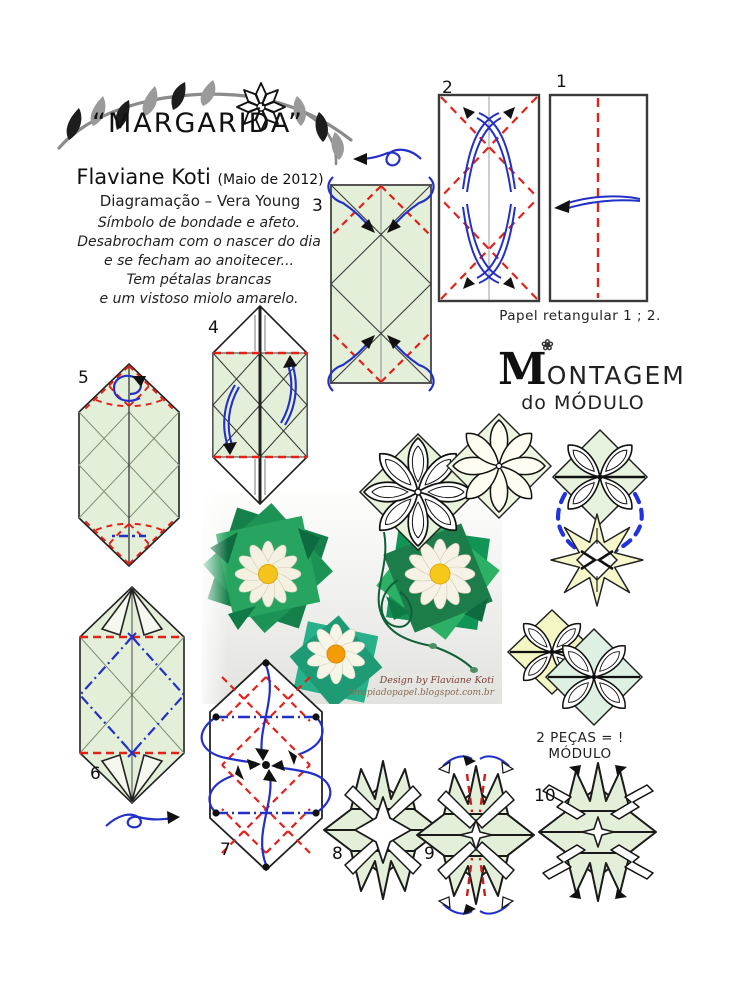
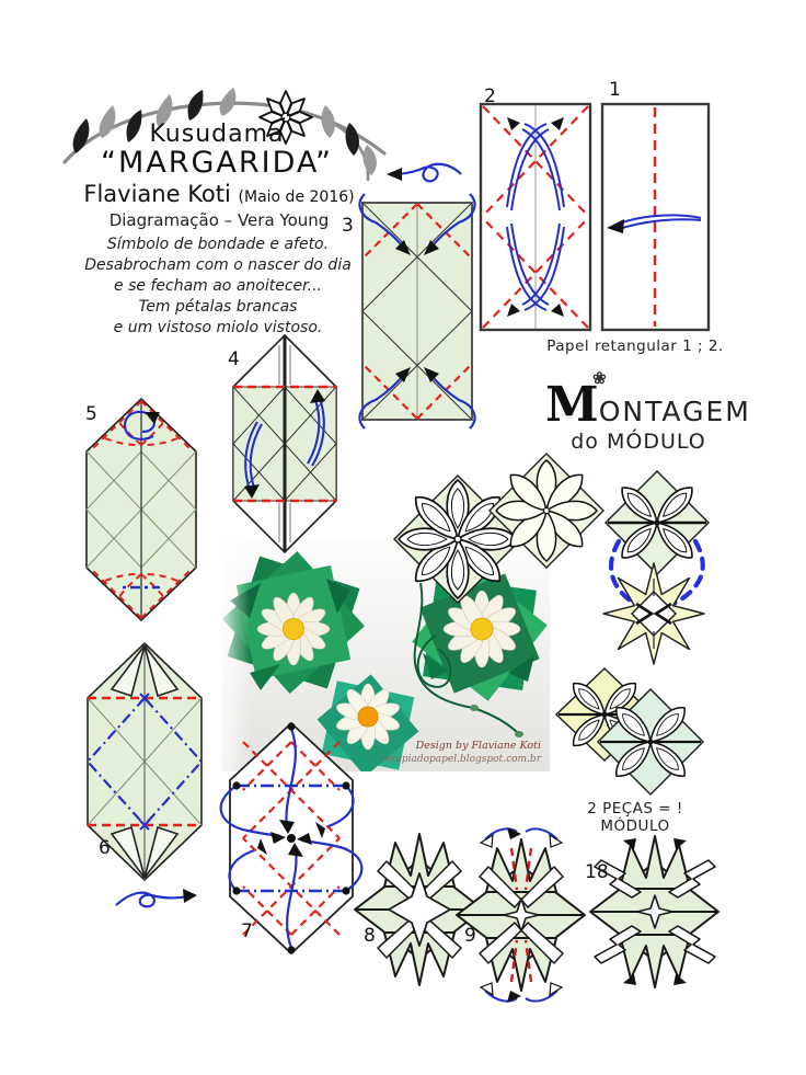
  Design by Flaviane Koti
  terapiadopapel.blogspot.com.br
+ Kusudama
  “MARGARIDA”
- Flaviane Koti (Maio de 2012)
+ Flaviane Koti (Maio de 2016)
  Diagramação – Vera Young
  Símbolo de bondade e afeto.
  Desabrocham com o nascer do dia
  e se fecham ao anoitecer...
  Tem pétalas brancas
- e um vistoso miolo amarelo.
+ e um vistoso miolo vistoso.
  M
  ❀
  ONTAGEM
  do MÓDULO
  2 PEÇAS = ! MÓDULO
  Papel retangular 1 ; 2.
  1
  2
  3
  4
  5
  6
  7
  8
  9
- 10
+ 18
